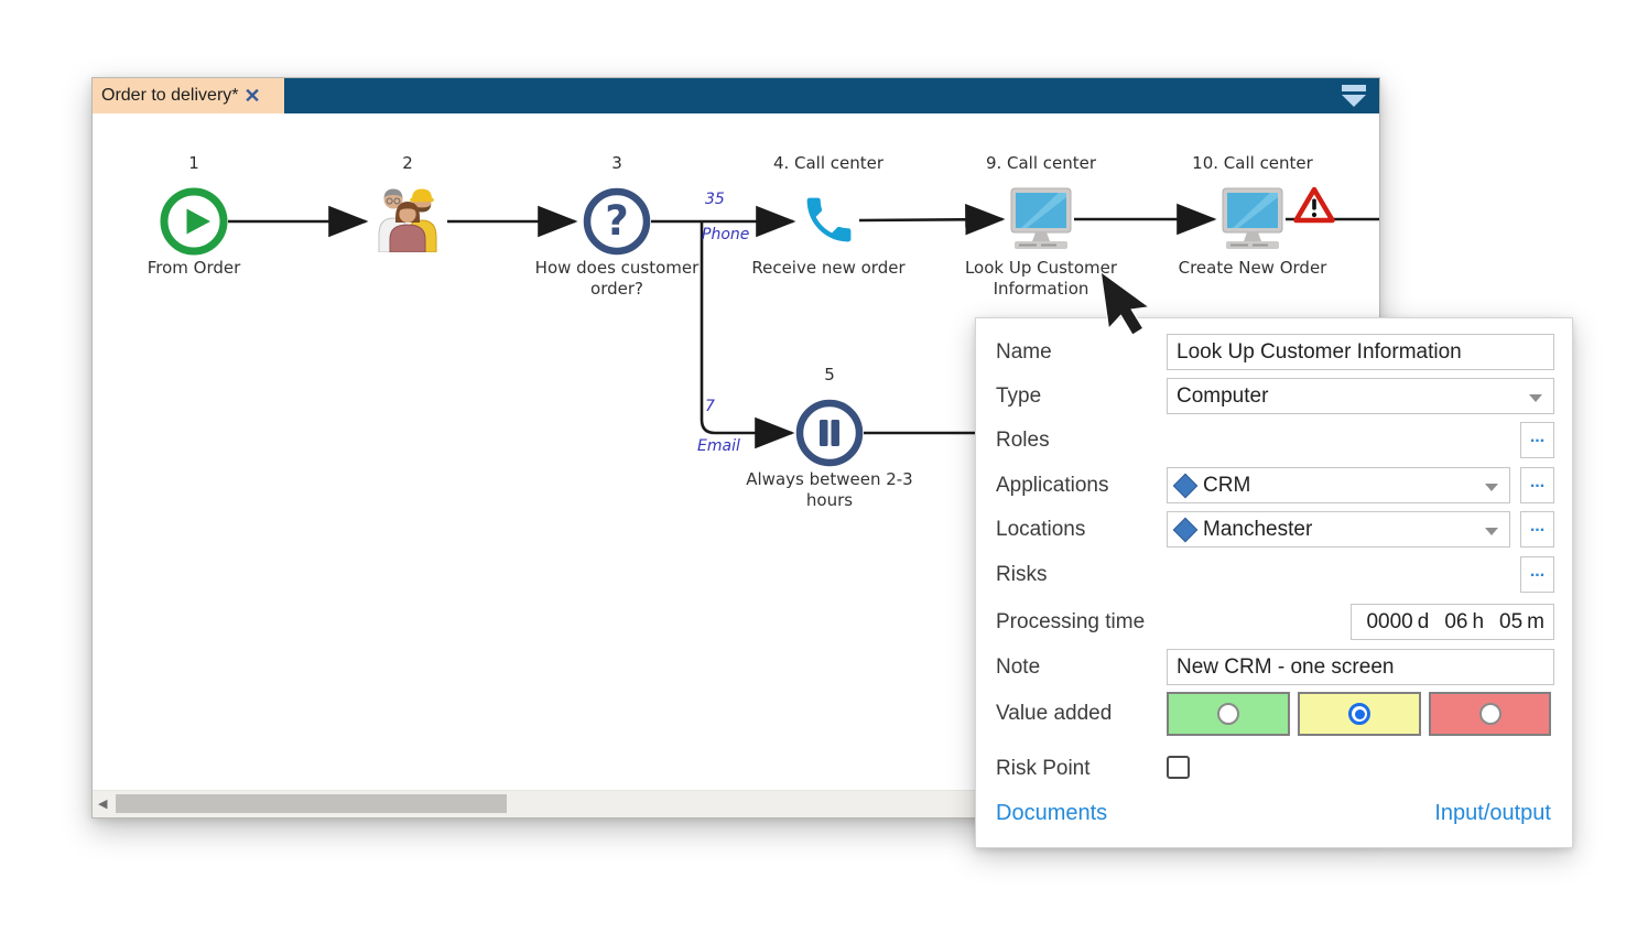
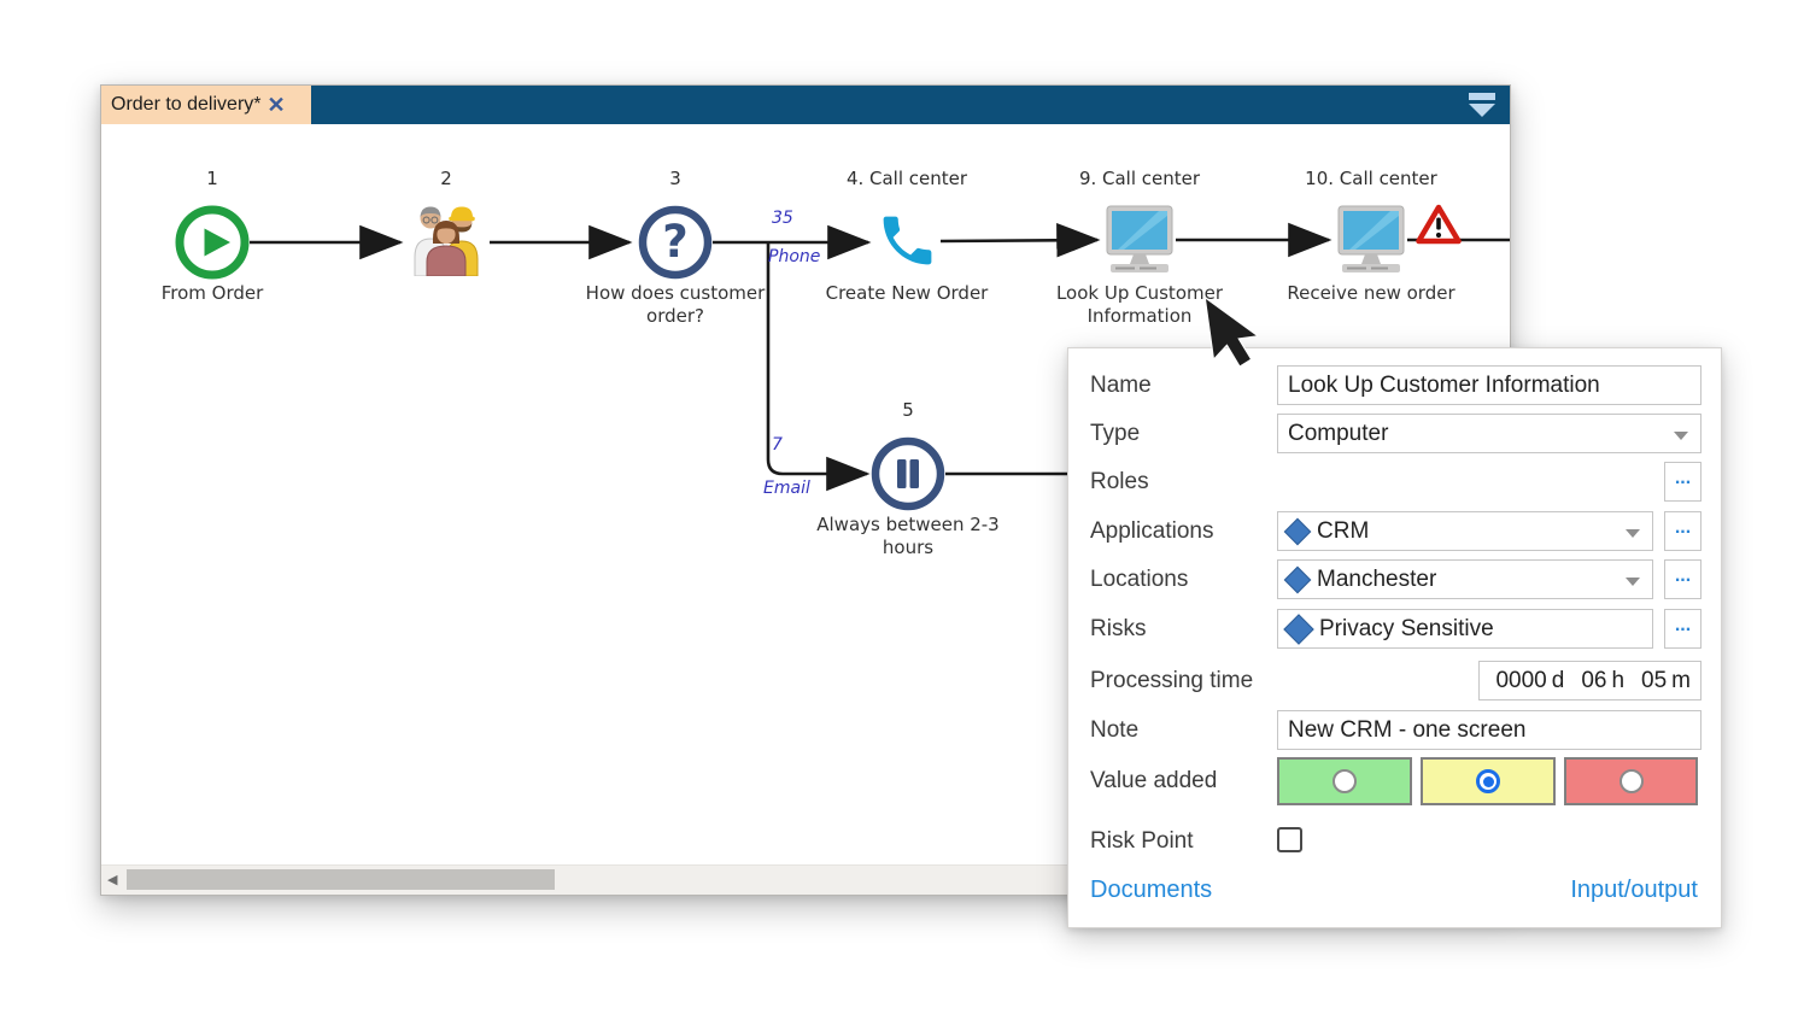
  Order to delivery*
  ✕
  1
  From Order
  2
  3
  ?
  How does customer order?
  35
  Phone
  7
  Email
  4. Call center
- Receive new order
+ Create New Order
  9. Call center
  Look Up Customer Information
  10. Call center
- Create New Order
+ Receive new order
  5
  Always between 2-3 hours
  ◀
  Name
  Look Up Customer Information
  Type
  Computer
  Roles
  ...
  Applications
  CRM
  ...
  Locations
  Manchester
  ...
  Risks
+ Privacy Sensitive
  ...
  Processing time
  0000
  d
  06
  h
  05
  m
  Note
  New CRM - one screen
  Value added
  Risk Point
  Documents
  Input/output
